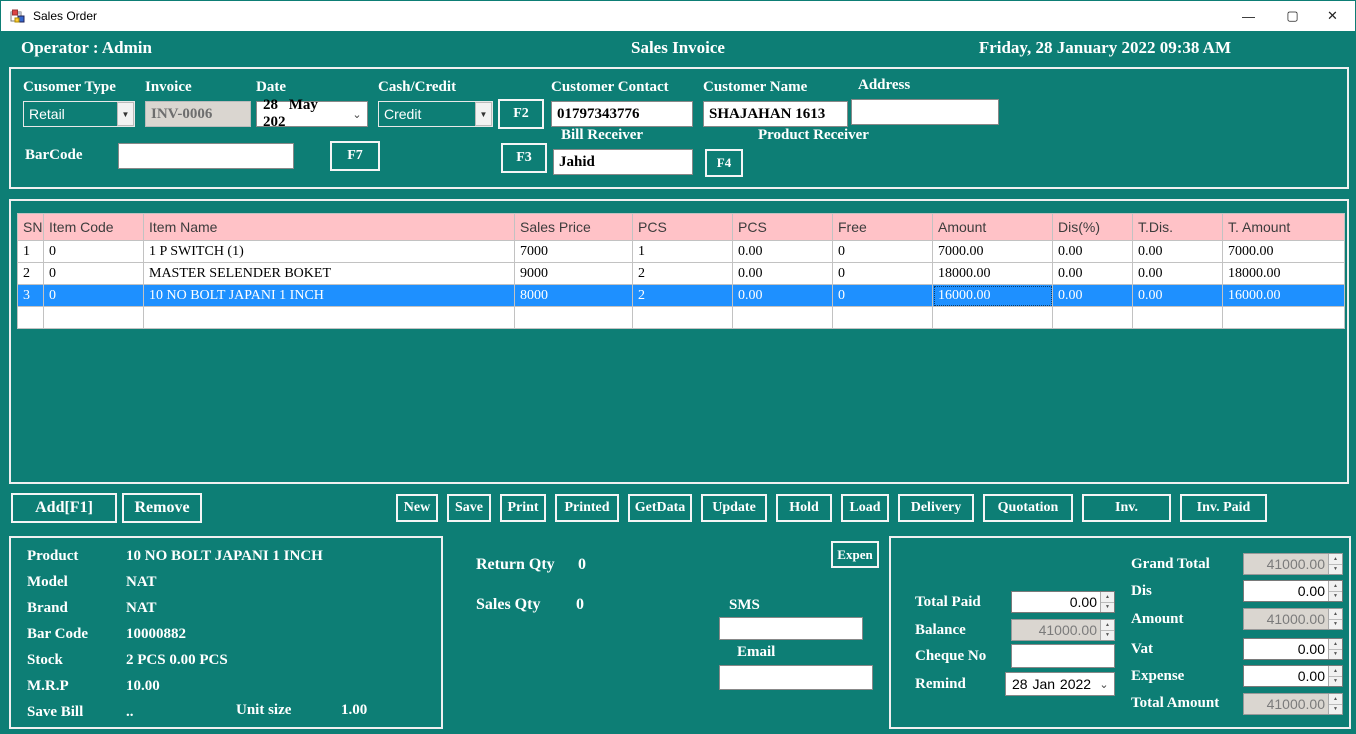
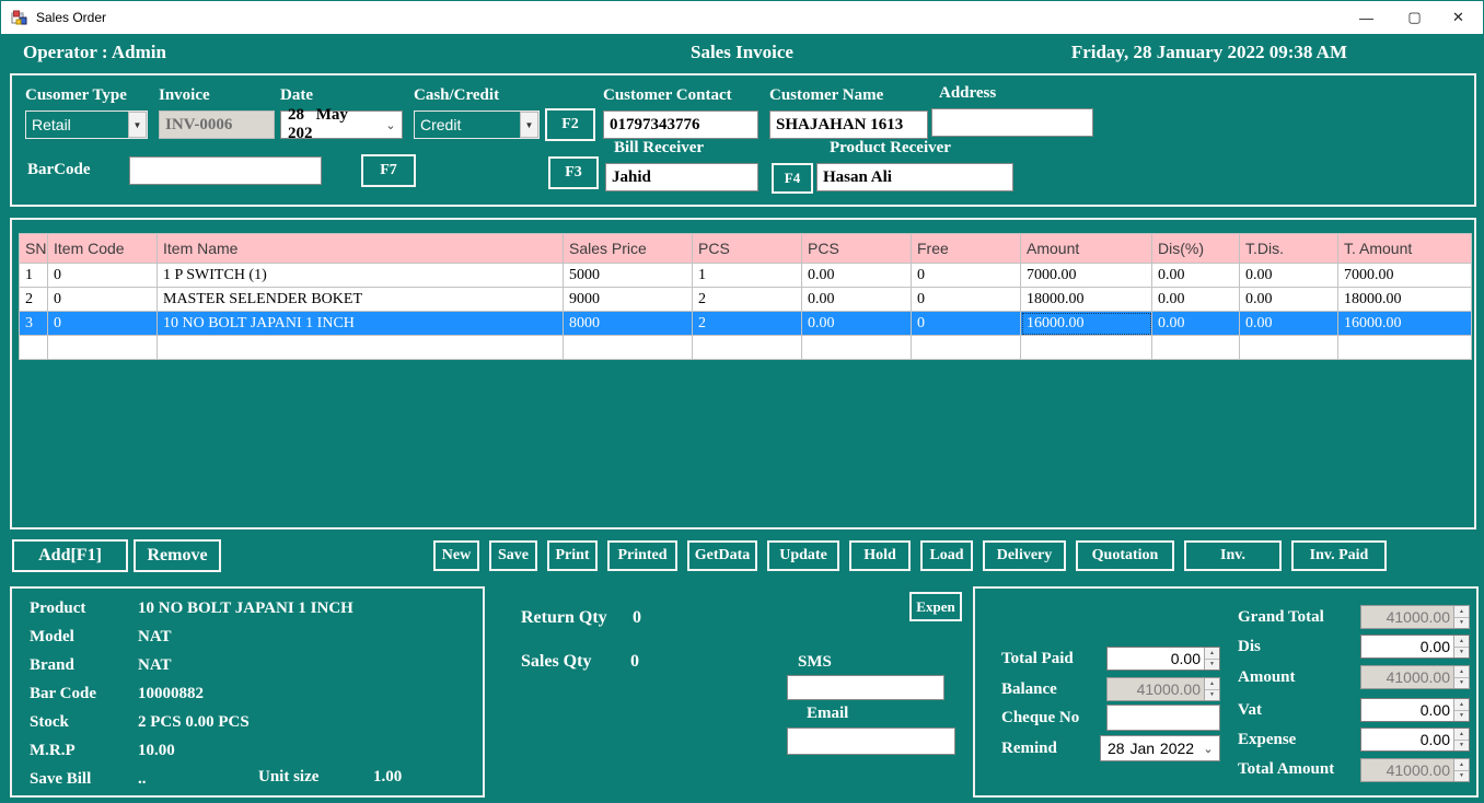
  Sales Order
  —
  ▢
  ✕
  Operator : Admin
  Sales Invoice
  Friday, 28 January 2022 09:38 AM
  Cusomer Type
  Retail
  ▼
  Invoice
  INV-0006
  Date
  28 May 202
  ⌄
  Cash/Credit
  Credit
  ▼
  F2
  Customer Contact
  01797343776
  Customer Name
  SHAJAHAN 1613
  Address
  BarCode
  F7
  F3
  Bill Receiver
  Jahid
  F4
  Product Receiver
+ Hasan Ali
  SN
  Item Code
  Item Name
  Sales Price
  PCS
  PCS
  Free
  Amount
  Dis(%)
  T.Dis.
  T. Amount
  1
  0
  1 P SWITCH (1)
- 7000
+ 5000
  1
  0.00
  0
  7000.00
  0.00
  0.00
  7000.00
  2
  0
  MASTER SELENDER BOKET
  9000
  2
  0.00
  0
  18000.00
  0.00
  0.00
  18000.00
  3
  0
  10 NO BOLT JAPANI 1 INCH
  8000
  2
  0.00
  0
  16000.00
  0.00
  0.00
  16000.00
  Add[F1]
  Remove
  New
  Save
  Print
  Printed
  GetData
  Update
  Hold
  Load
  Delivery
  Quotation
  Inv.
  Inv. Paid
  Product
  10 NO BOLT JAPANI 1 INCH
  Model
  NAT
  Brand
  NAT
  Bar Code
  10000882
  Stock
  2 PCS 0.00 PCS
  M.R.P
  10.00
  Save Bill
  ..
  Unit size
  1.00
  Return Qty
  0
  Sales Qty
  0
  Expen
  SMS
  Email
  Total Paid
  0.00
  Balance
  41000.00
  Cheque No
  Remind
  28 Jan 2022
  ⌄
  Grand Total
  41000.00
  Dis
  0.00
  Amount
  41000.00
  Vat
  0.00
  Expense
  0.00
  Total Amount
  41000.00
